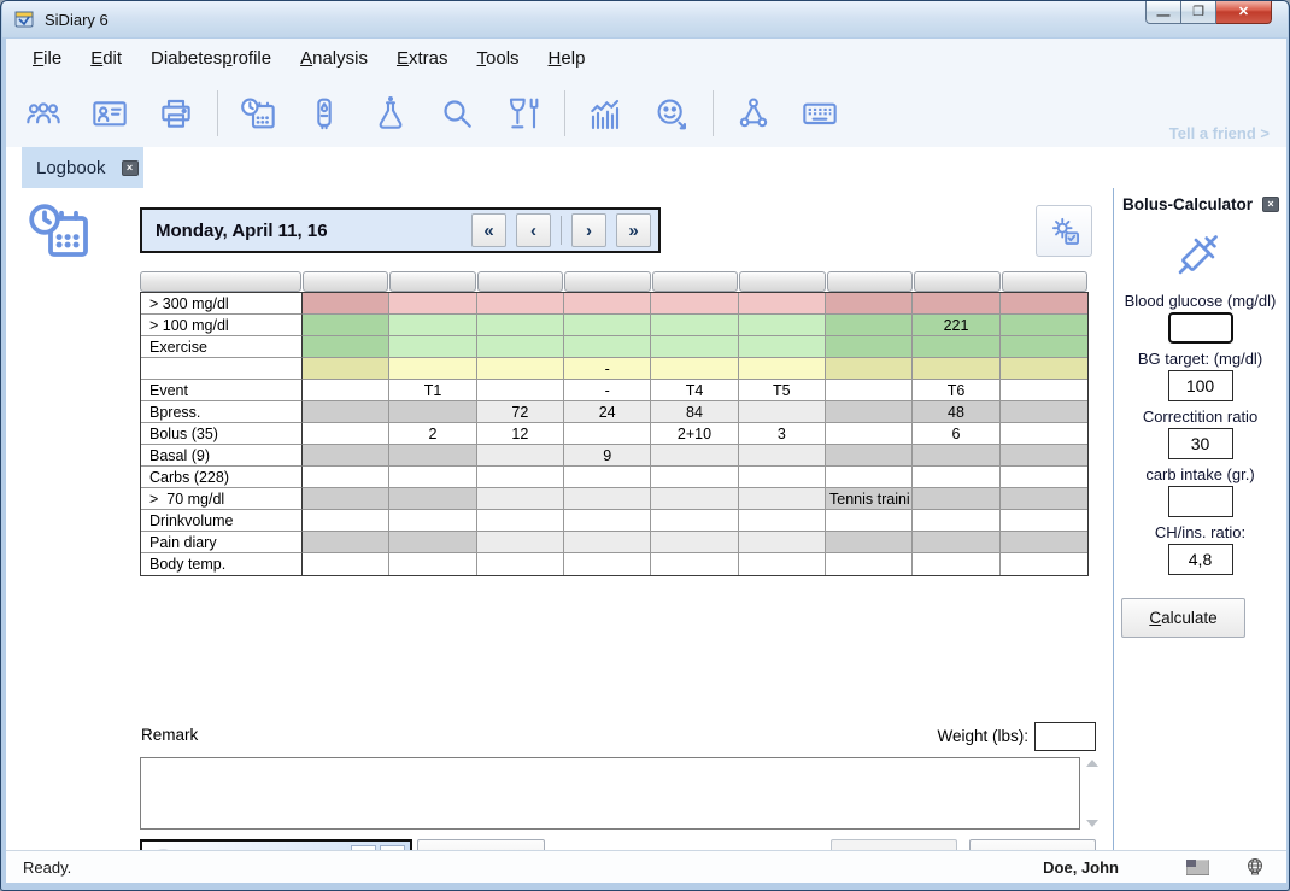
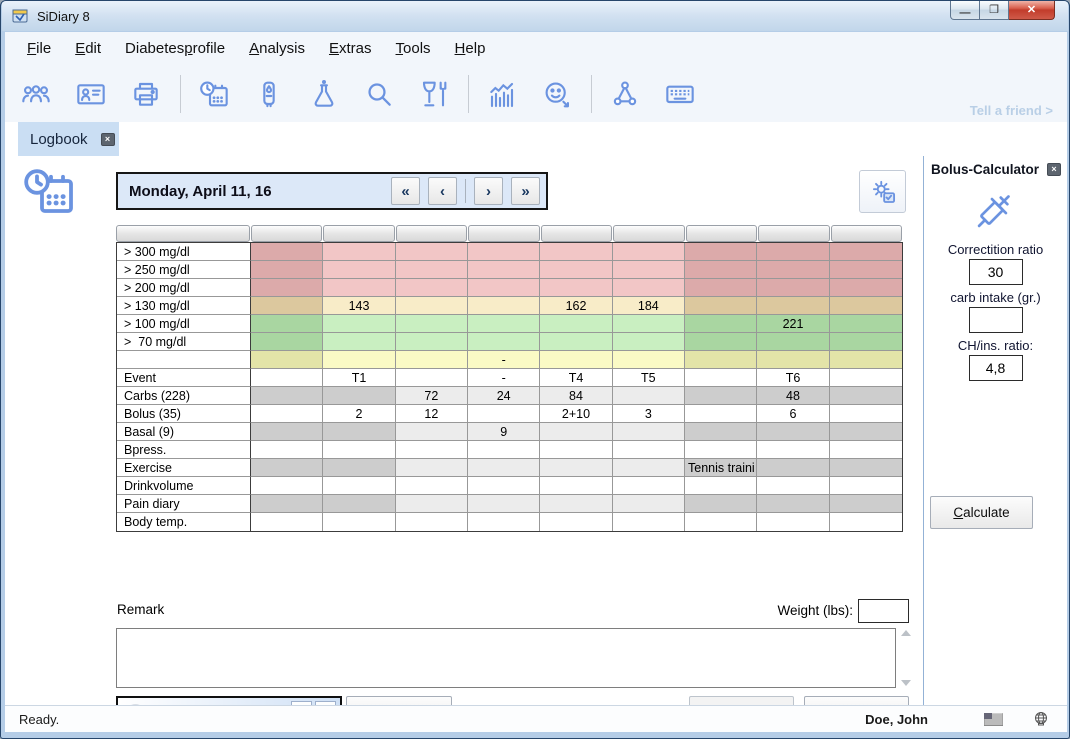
- SiDiary 6
+ SiDiary 8
  —
  ❐
  ✕
  File
  Edit
  Diabetesprofile
  Analysis
  Extras
  Tools
  Help
  Tell a friend >
  Logbook
  ×
  Monday, April 11, 16
  «
  ‹
  ›
  »
  > 300 mg/dl
+ > 250 mg/dl
+ > 200 mg/dl
+ > 130 mg/dl
+ 143
+ 162
+ 184
  > 100 mg/dl
  221
- Exercise
+ > 70 mg/dl
  -
  Event
  T1
  -
  T4
  T5
  T6
- Bpress.
+ Carbs (228)
  72
  24
  84
  48
  Bolus (35)
  2
  12
  2+10
  3
  6
  Basal (9)
  9
- Carbs (228)
+ Bpress.
- > 70 mg/dl
+ Exercise
  Tennis traini
  Drinkvolume
  Pain diary
  Body temp.
  Remark
  Weight (lbs):
  Bolus-Calculator
  ×
- Blood glucose (mg/dl)
- BG target: (mg/dl)
- 100
  Correctition ratio
  30
  carb intake (gr.)
  CH/ins. ratio:
  4,8
  C
  alculate
  Ready.
  Doe, John
